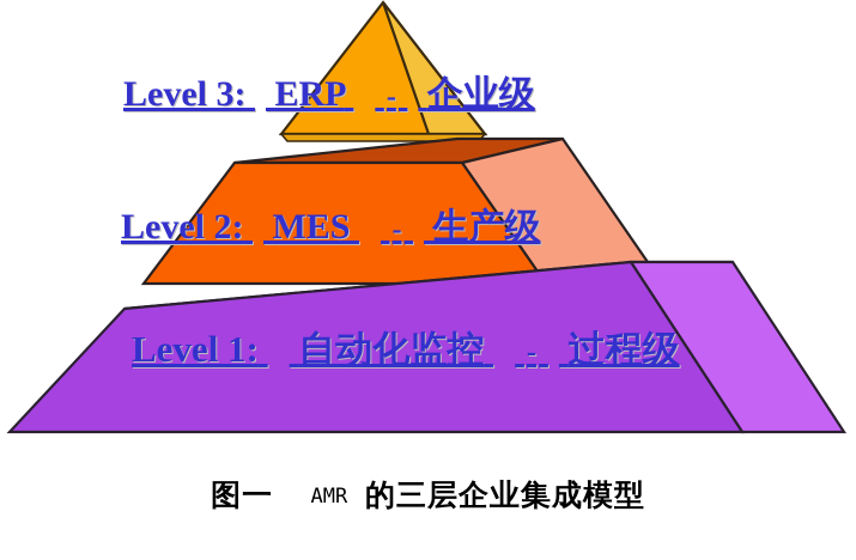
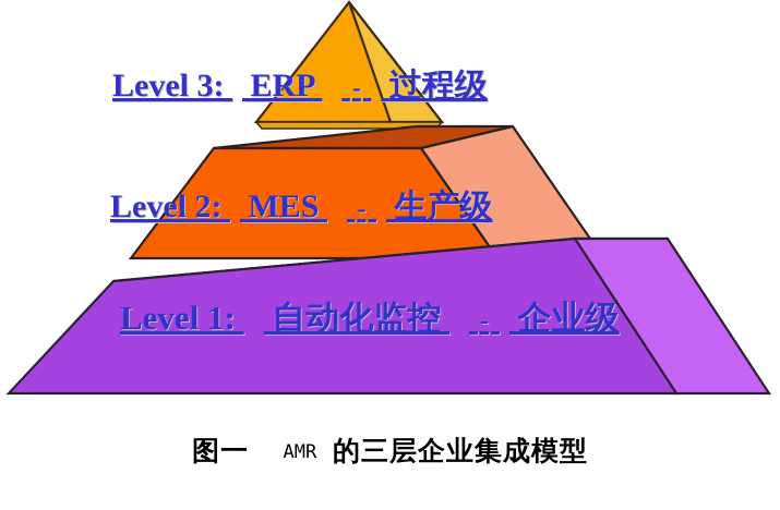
- Level 3: ERP - 企业级
+ Level 3: ERP - 过程级
  Level 2: MES - 生产级
- Level 1: 自动化监控 - 过程级
+ Level 1: 自动化监控 - 企业级
  图一 AMR 的三层企业集成模型
